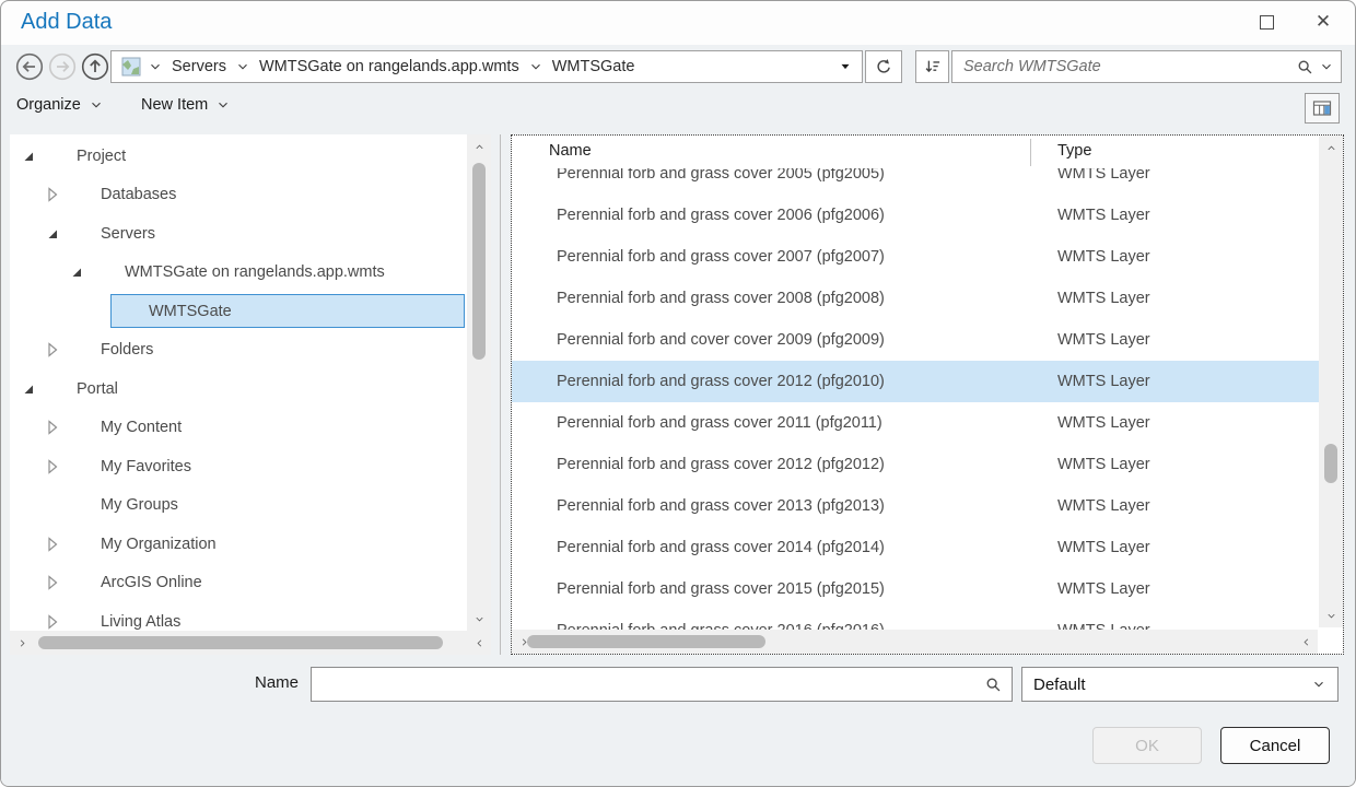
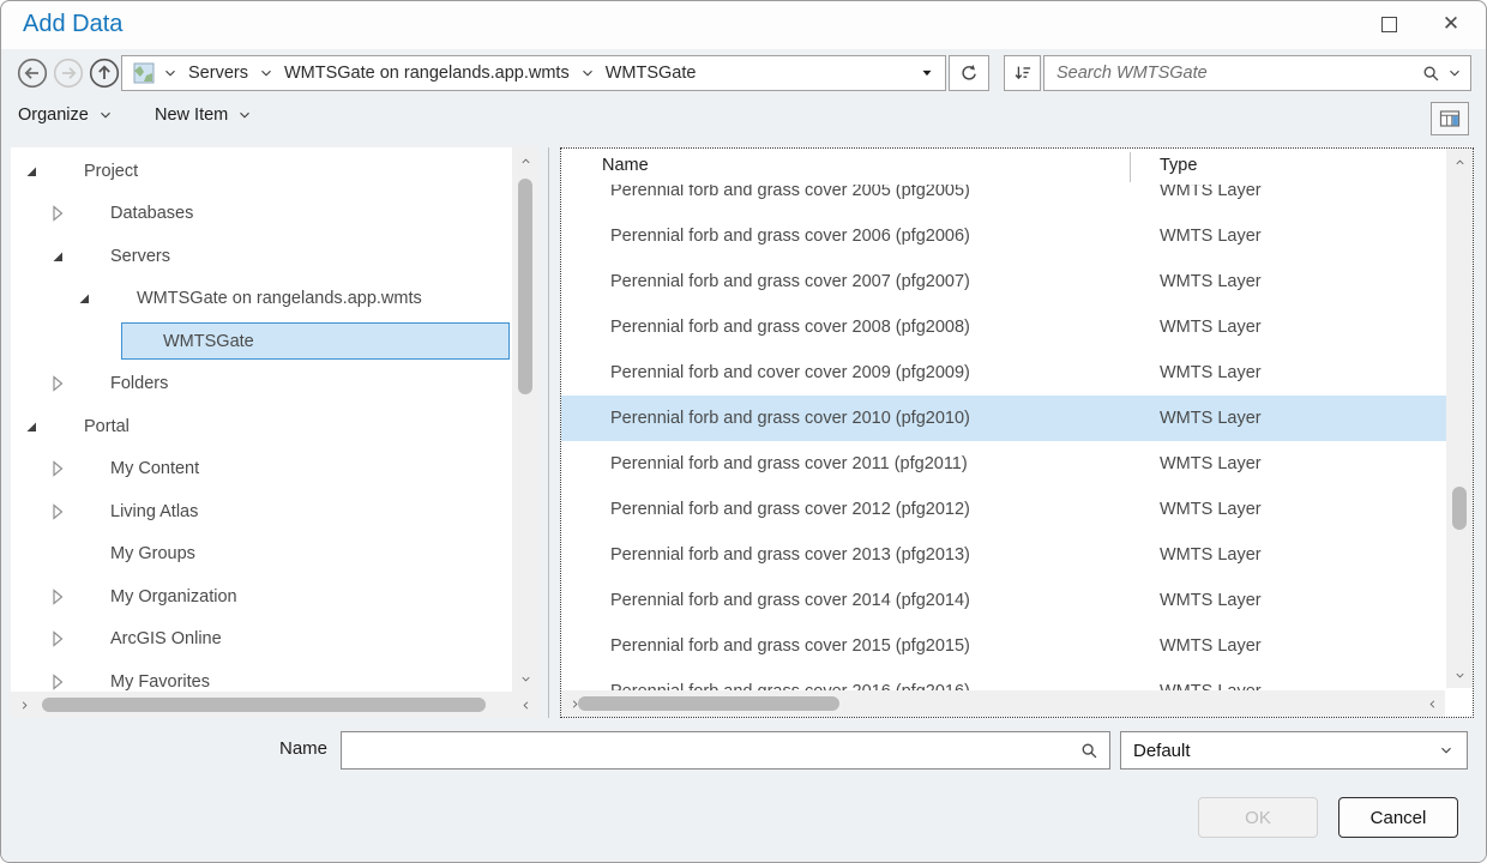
  Add Data
  ✕
  Servers
  WMTSGate on rangelands.app.wmts
  WMTSGate
  Search WMTSGate
  Organize
  New Item
  Project
  Databases
  Servers
  WMTSGate on rangelands.app.wmts
  WMTSGate
  Folders
  Portal
  My Content
- My Favorites
+ Living Atlas
  My Groups
  My Organization
  ArcGIS Online
- Living Atlas
+ My Favorites
  Name
  Type
  Perennial forb and grass cover 2005 (pfg2005)
  WMTS Layer
  Perennial forb and grass cover 2006 (pfg2006)
  WMTS Layer
  Perennial forb and grass cover 2007 (pfg2007)
  WMTS Layer
  Perennial forb and grass cover 2008 (pfg2008)
  WMTS Layer
  Perennial forb and cover cover 2009 (pfg2009)
  WMTS Layer
- Perennial forb and grass cover 2012 (pfg2010)
+ Perennial forb and grass cover 2010 (pfg2010)
  WMTS Layer
  Perennial forb and grass cover 2011 (pfg2011)
  WMTS Layer
  Perennial forb and grass cover 2012 (pfg2012)
  WMTS Layer
  Perennial forb and grass cover 2013 (pfg2013)
  WMTS Layer
  Perennial forb and grass cover 2014 (pfg2014)
  WMTS Layer
  Perennial forb and grass cover 2015 (pfg2015)
  WMTS Layer
  Name
  Default
  OK
  Cancel
